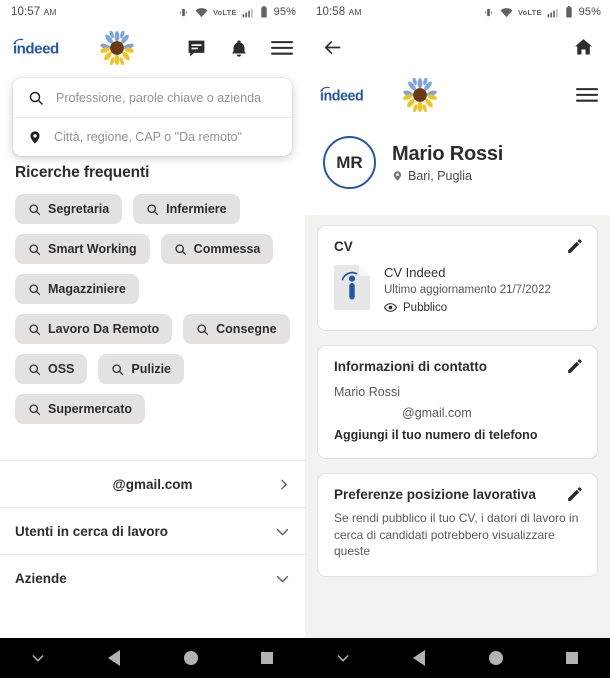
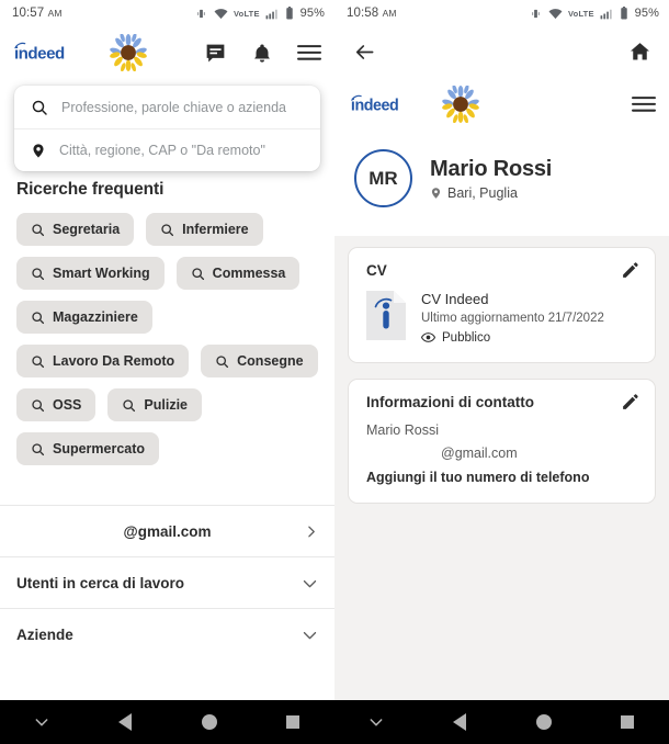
  10:57 AM
  VoLTE
  95%
  indeed
  Professione, parole chiave o azienda
  Città, regione, CAP o "Da remoto"
  Ricerche frequenti
  Segretaria
  Infermiere
  Smart Working
  Commessa
  Magazziniere
  Lavoro Da Remoto
  Consegne
  OSS
  Pulizie
  Supermercato
  @gmail.com
  Utenti in cerca di lavoro
  Aziende
  10:58 AM
  VoLTE
  95%
  indeed
  MR
  Mario Rossi
  Bari, Puglia
  CV
  CV Indeed
  Ultimo aggiornamento 21/7/2022
  Pubblico
  Informazioni di contatto
  Mario Rossi
  @gmail.com
  Aggiungi il tuo numero di telefono
- Preferenze posizione lavorativa
- Se rendi pubblico il tuo CV, i datori di lavoro in cerca di candidati potrebbero visualizzare queste
